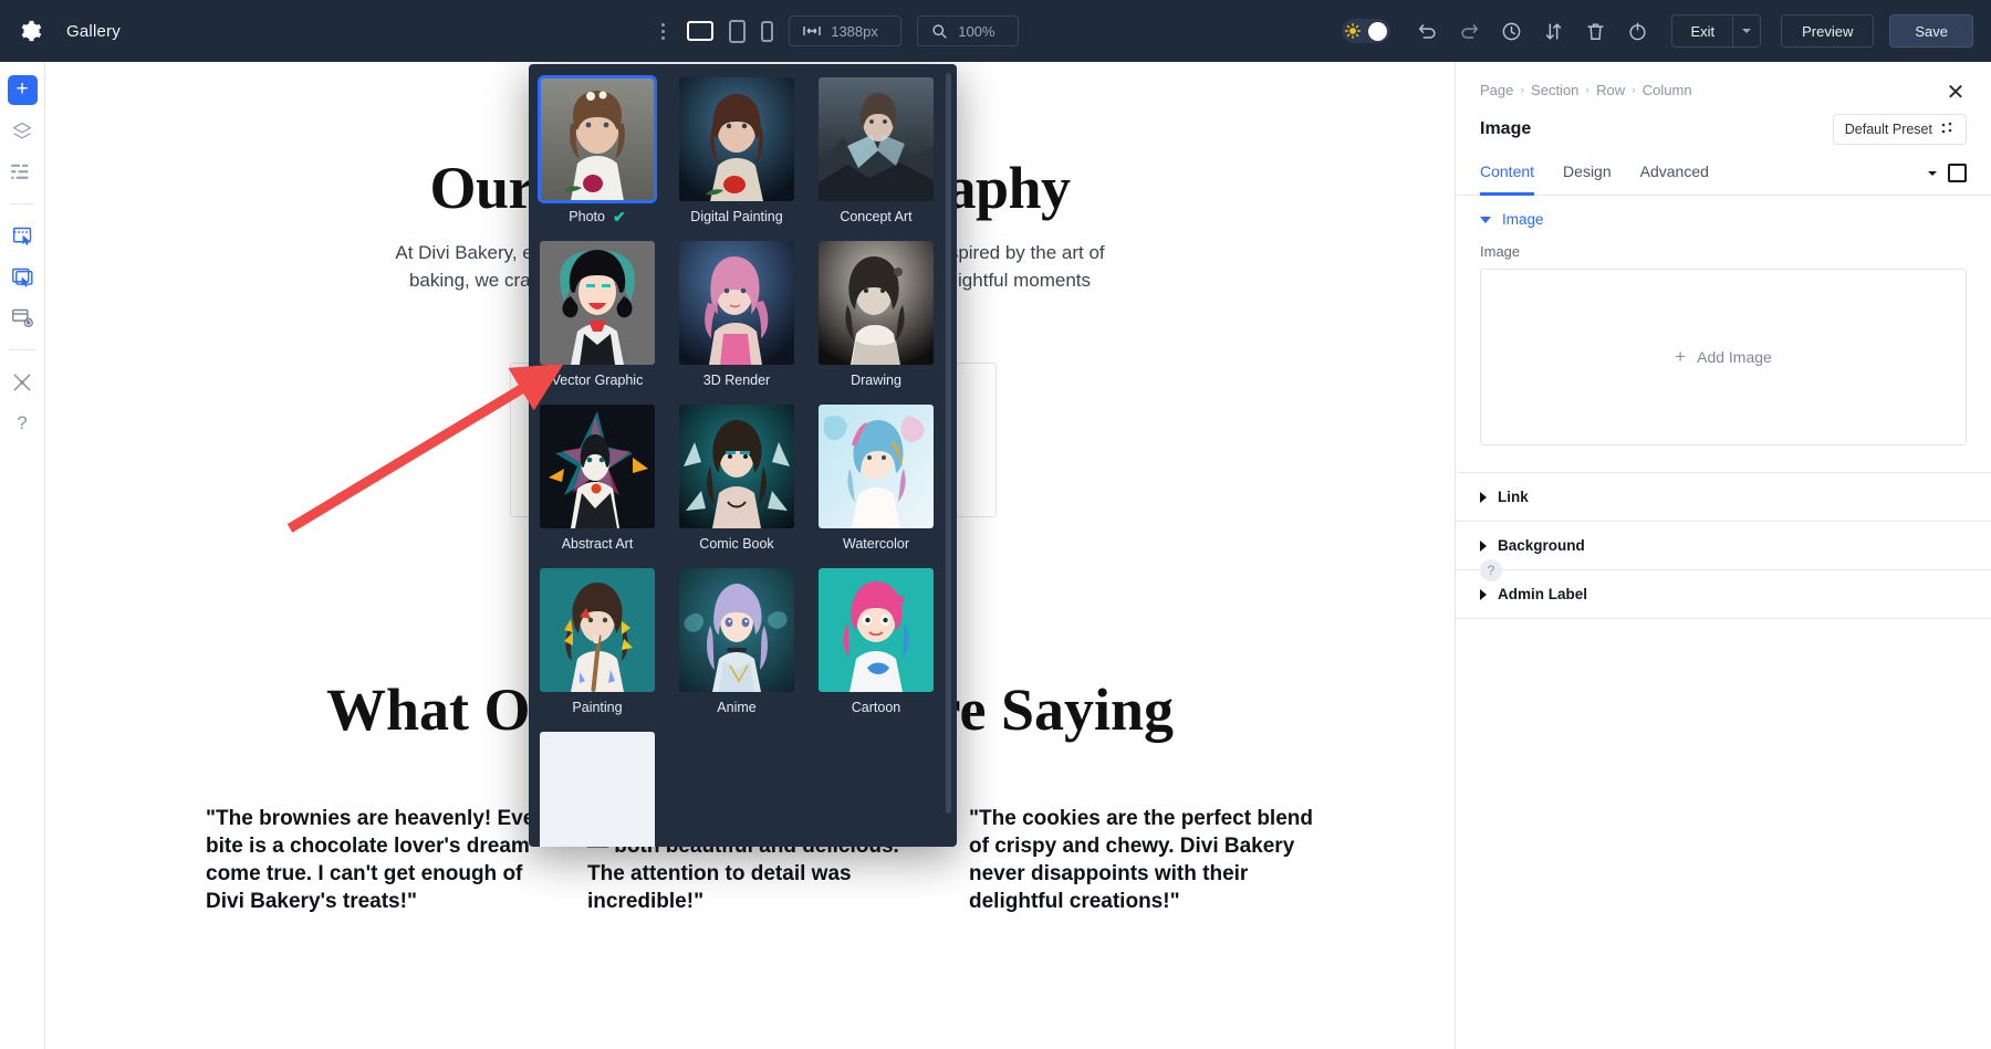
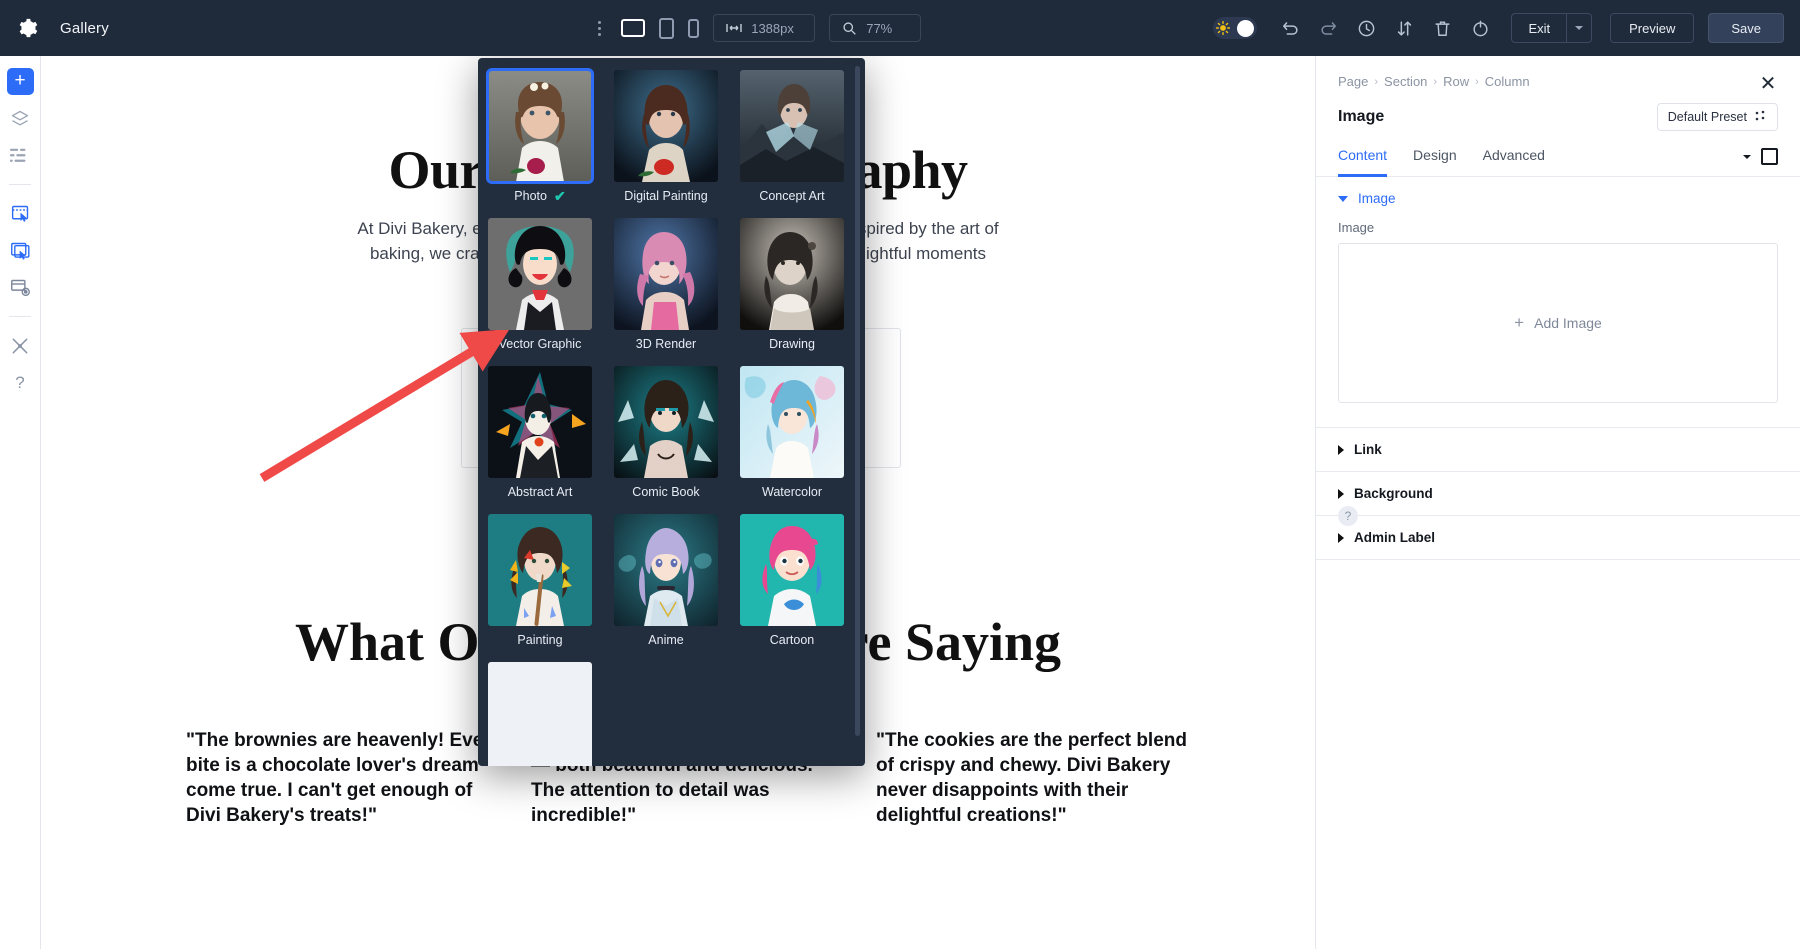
  Gallery
  1388px
- 100%
+ 77%
  Exit
  Preview
  Save
  +
  ?
  "The brownies are heavenly! Ev bite is a chocolate lover's dream come true. I can't get enough of Divi Bakery's treats!"
  "The cookies are the perfect blend of crispy and chewy. Divi Bakery never disappoints with their delightful creations!"
  Photo
  ✔
  Digital Painting
  Concept Art
  Vector Graphic
  3D Render
  Drawing
  Abstract Art
  Comic Book
  Watercolor
  Painting
  Anime
  Cartoon
  Page
  ›
  Section
  ›
  Row
  ›
  Column
  ✕
  Image
  Default Preset
  Content
  Design
  Advanced
  Image
  Image
  +
  Add Image
  Link
  Background
  Admin Label
  ?
